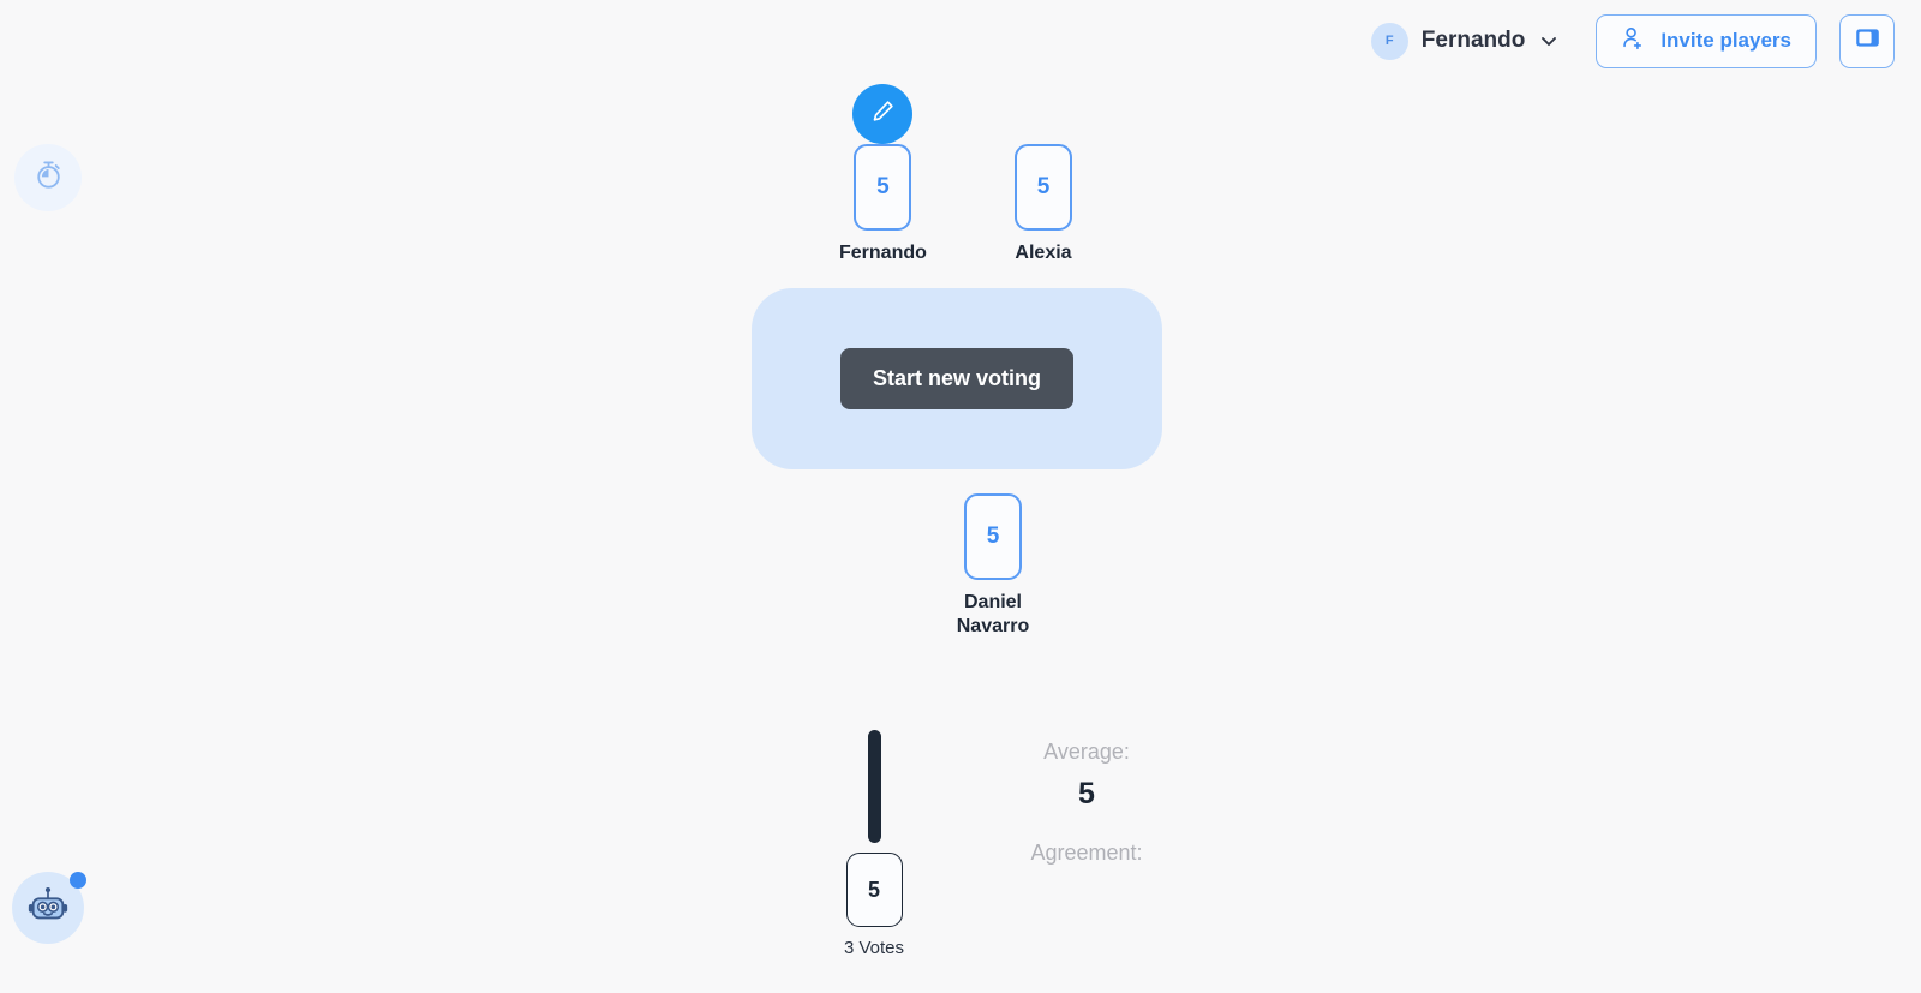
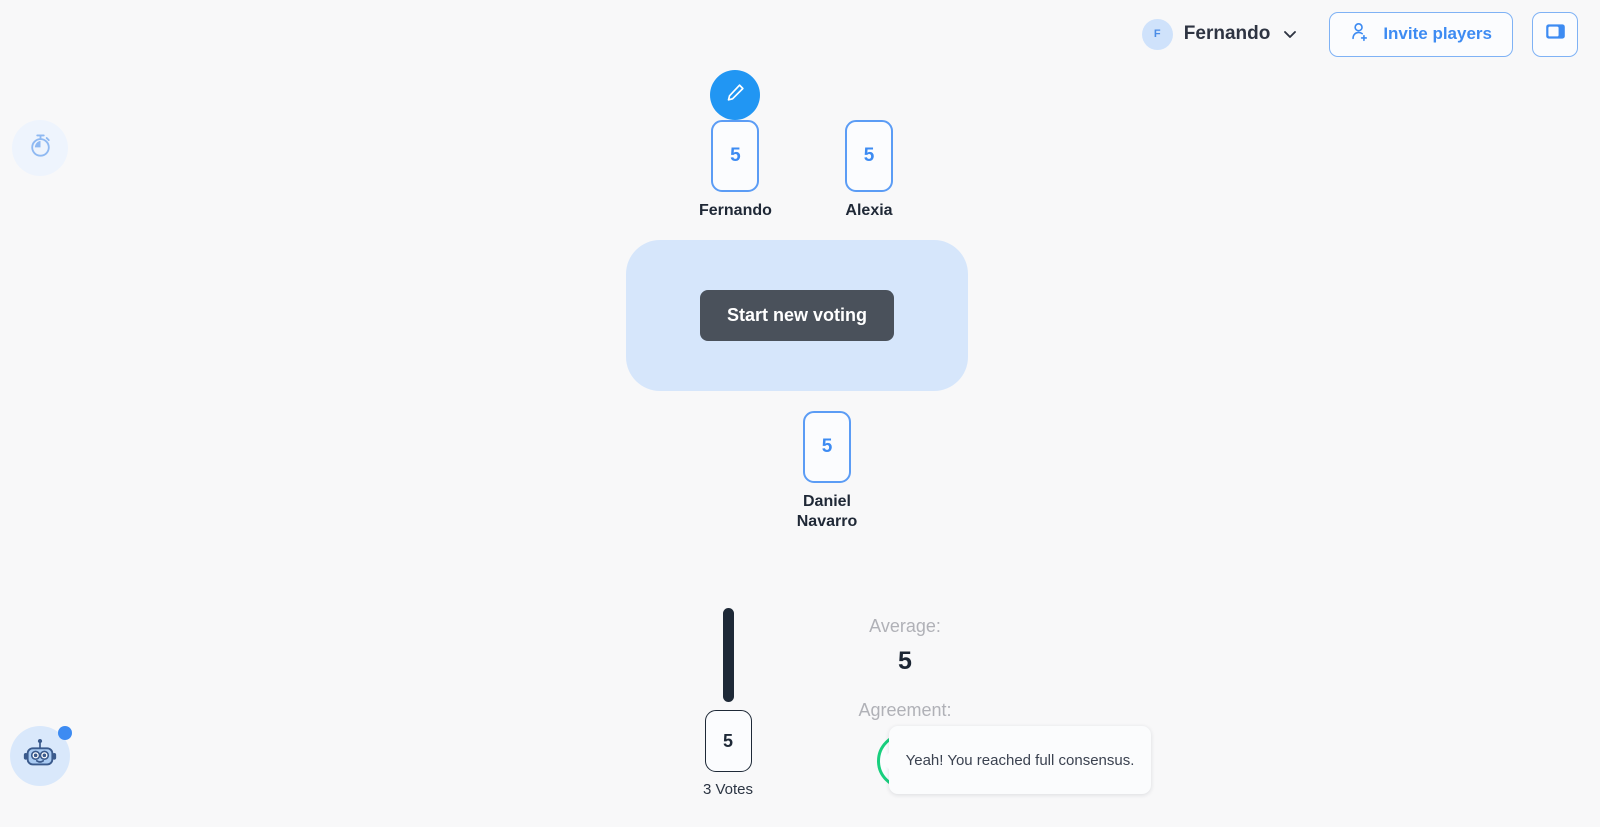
  F
  Fernando
  Invite players
  5
  Fernando
  5
  Alexia
  5
  Daniel Navarro
  Start new voting
  5
  3 Votes
  Average:
  5
  Agreement:
+ Yeah! You reached full consensus.
